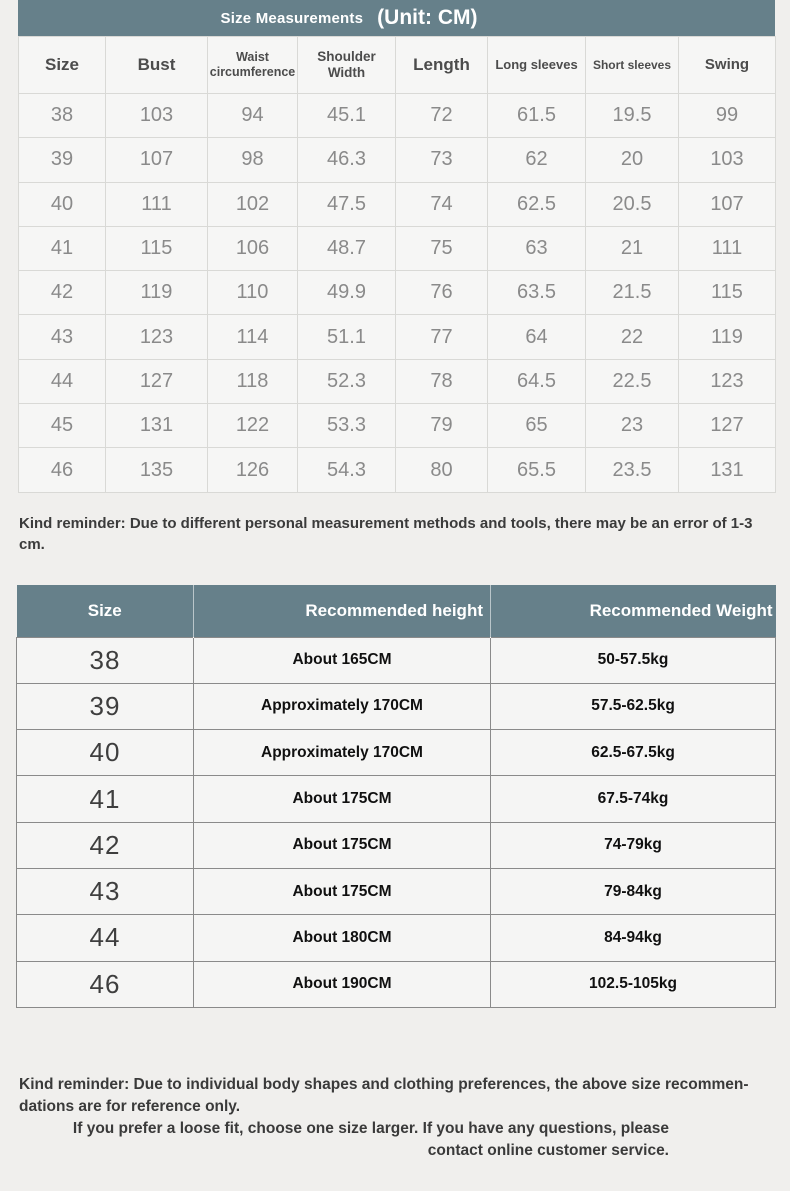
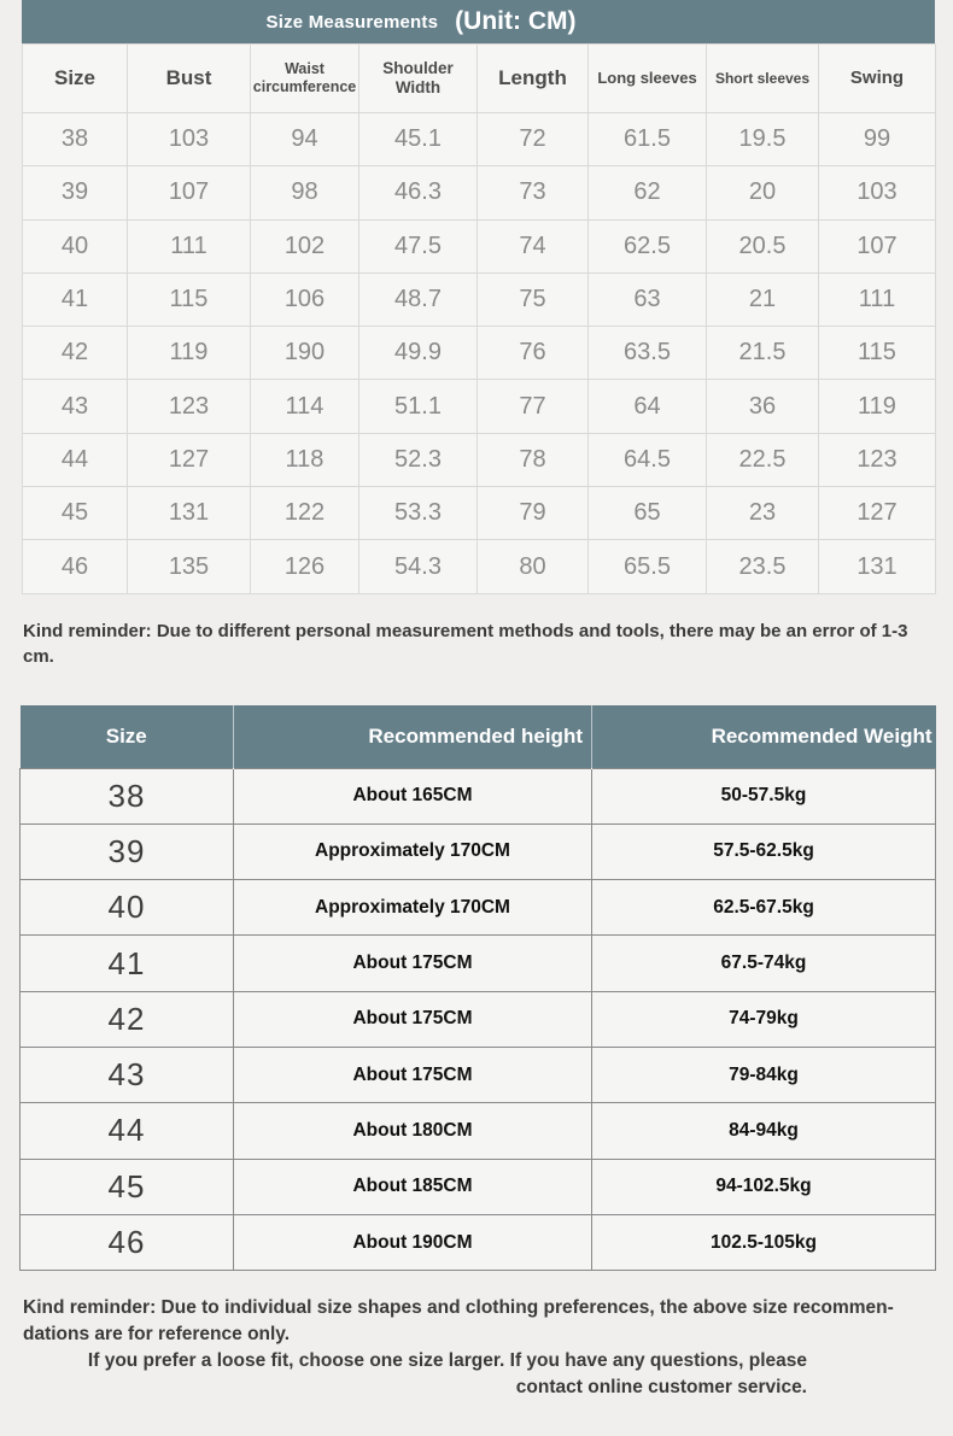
  Size Measurements
  (Unit: CM)
  Size	Bust	Waist circumference	Shoulder Width	Length	Long sleeves	Short sleeves	Swing
  38	103	94	45.1	72	61.5	19.5	99
  39	107	98	46.3	73	62	20	103
  40	111	102	47.5	74	62.5	20.5	107
  41	115	106	48.7	75	63	21	111
- 42	119	110	49.9	76	63.5	21.5	115
+ 42	119	190	49.9	76	63.5	21.5	115
- 43	123	114	51.1	77	64	22	119
+ 43	123	114	51.1	77	64	36	119
  44	127	118	52.3	78	64.5	22.5	123
  45	131	122	53.3	79	65	23	127
  46	135	126	54.3	80	65.5	23.5	131
  Kind reminder: Due to different personal measurement methods and tools, there may be an error of 1-3 cm.
  Size	Recommended height	Recommended Weight
  38	About 165CM	50-57.5kg
  39	Approximately 170CM	57.5-62.5kg
  40	Approximately 170CM	62.5-67.5kg
  41	About 175CM	67.5-74kg
  42	About 175CM	74-79kg
  43	About 175CM	79-84kg
  44	About 180CM	84-94kg
+ 45	About 185CM	94-102.5kg
  46	About 190CM	102.5-105kg
- Kind reminder: Due to individual body shapes and clothing preferences, the above size recommen-
+ Kind reminder: Due to individual size shapes and clothing preferences, the above size recommen-
  dations are for reference only.
  If you prefer a loose fit, choose one size larger. If you have any questions, please
  contact online customer service.
